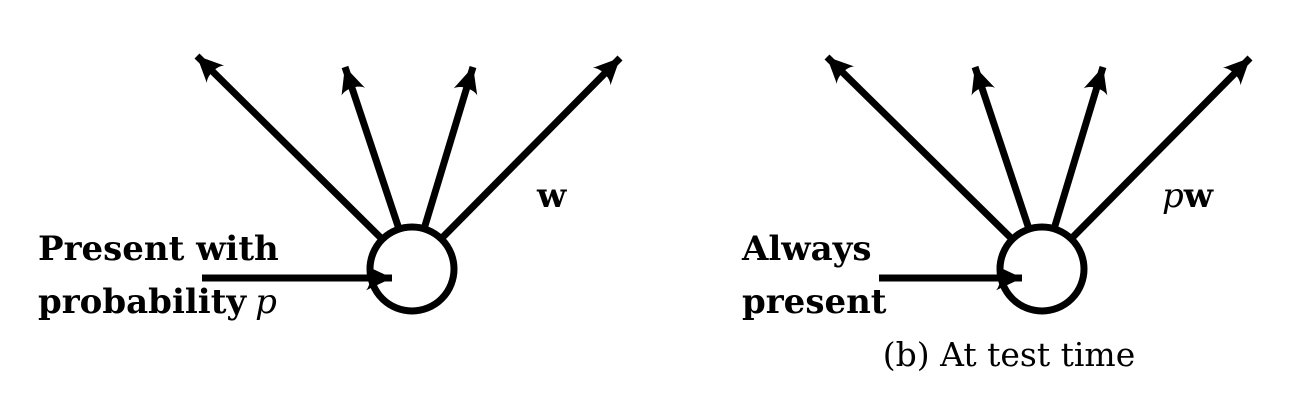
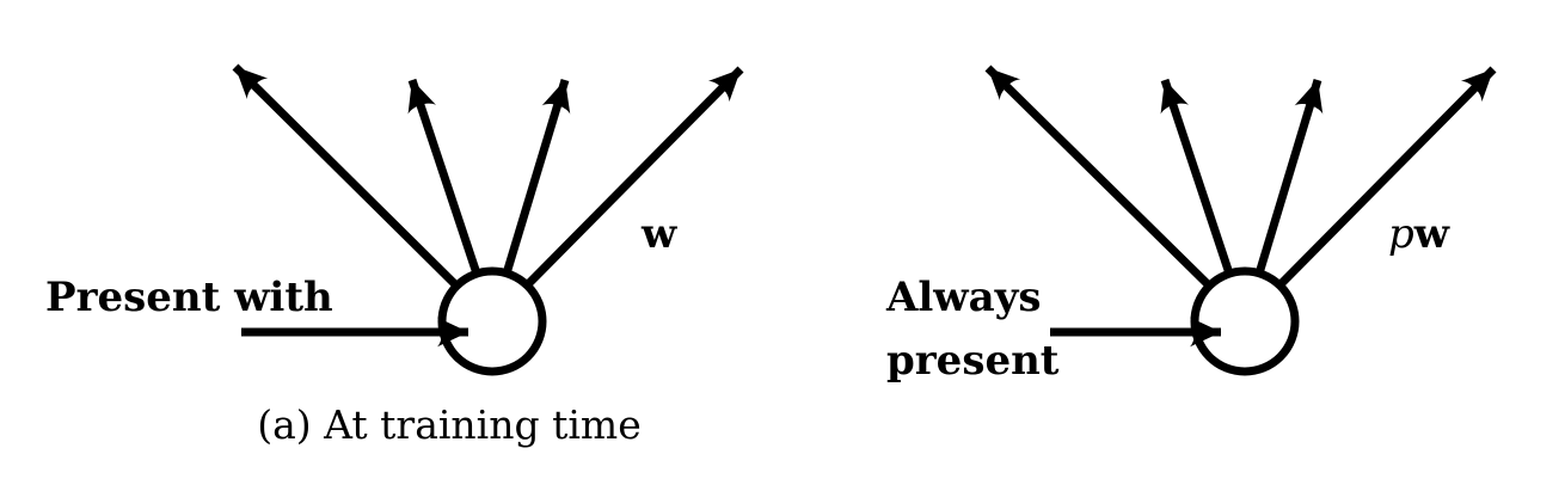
  Present with
- probability p
  w
+ (a) At training time
  Always
  present
  pw
- (b) At test time
